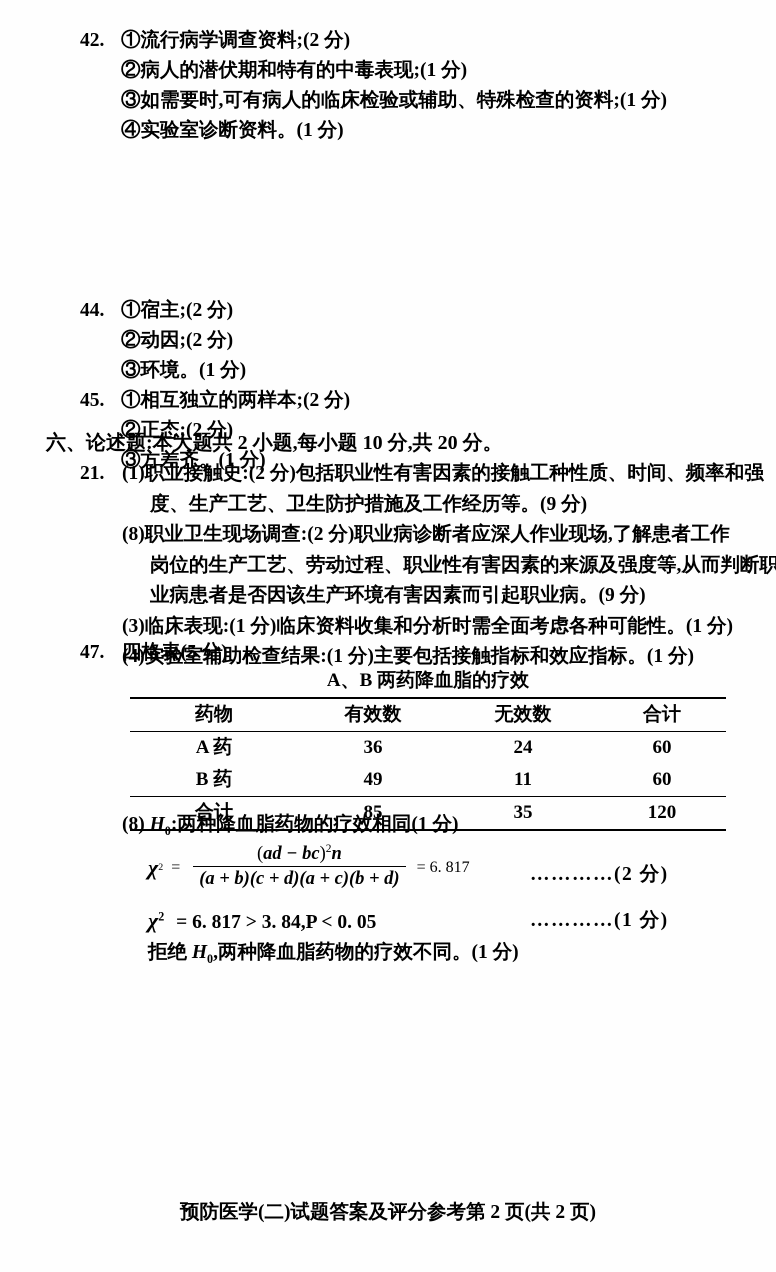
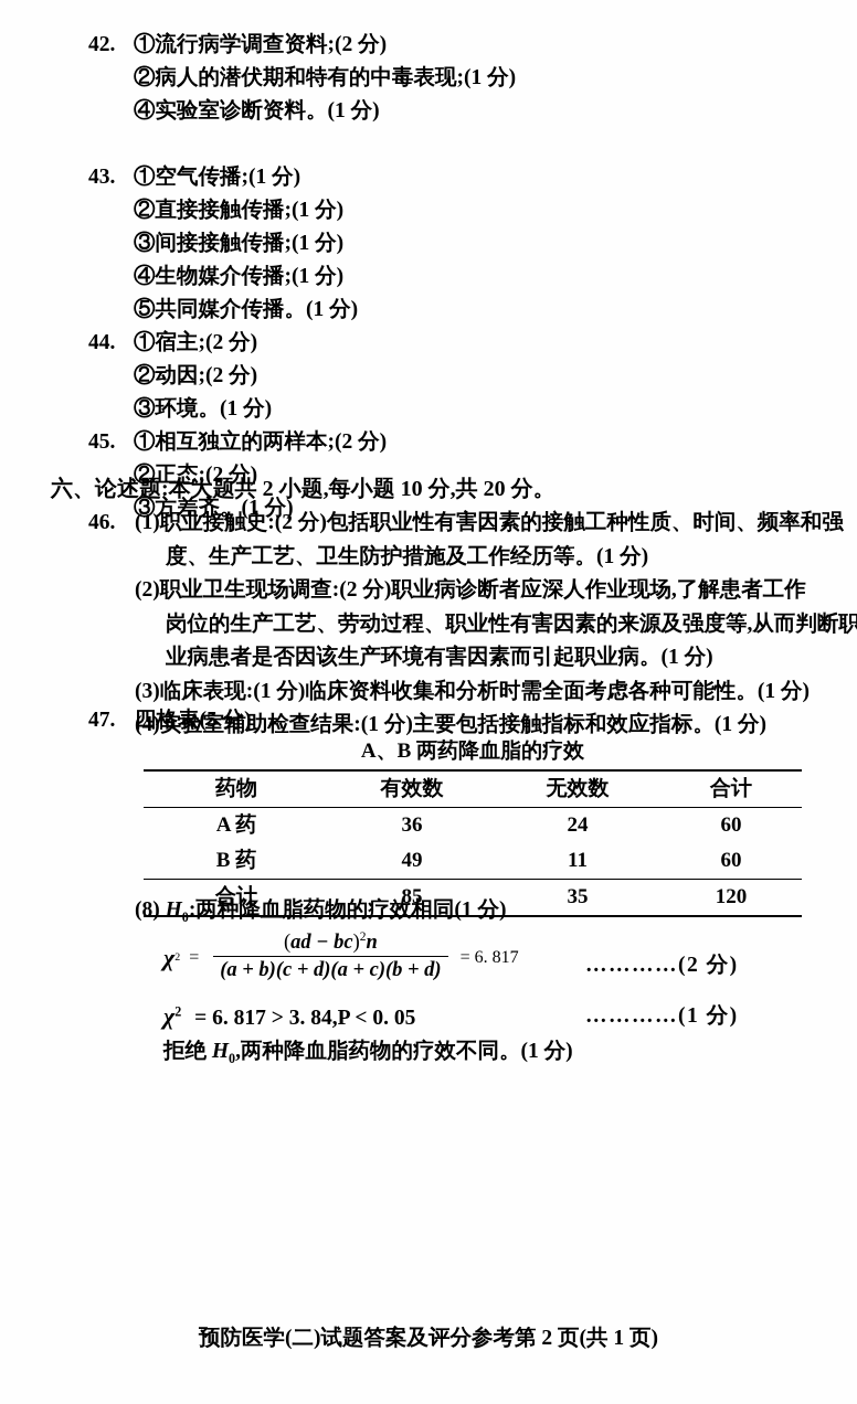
  42.
  ①流行病学调查资料;(2 分)
  ②病人的潜伏期和特有的中毒表现;(1 分)
- ③如需要时,可有病人的临床检验或辅助、特殊检查的资料;(1 分)
  ④实验室诊断资料。(1 分)
+ 43.
+ ①空气传播;(1 分)
+ ②直接接触传播;(1 分)
+ ③间接接触传播;(1 分)
+ ④生物媒介传播;(1 分)
+ ⑤共同媒介传播。(1 分)
  44.
  ①宿主;(2 分)
  ②动因;(2 分)
  ③环境。(1 分)
  45.
  ①相互独立的两样本;(2 分)
  ②正态;(2 分)
  ③方差齐。(1 分)
  六、论述题:本大题共 2 小题,每小题 10 分,共 20 分。
- 21.
+ 46.
  (1)职业接触史:(2 分)包括职业性有害因素的接触工种性质、时间、频率和强
- 度、生产工艺、卫生防护措施及工作经历等。(9 分)
+ 度、生产工艺、卫生防护措施及工作经历等。(1 分)
- (8)职业卫生现场调查:(2 分)职业病诊断者应深人作业现场,了解患者工作
+ (2)职业卫生现场调查:(2 分)职业病诊断者应深人作业现场,了解患者工作
  岗位的生产工艺、劳动过程、职业性有害因素的来源及强度等,从而判断职
- 业病患者是否因该生产环境有害因素而引起职业病。(9 分)
+ 业病患者是否因该生产环境有害因素而引起职业病。(1 分)
  (3)临床表现:(1 分)临床资料收集和分析时需全面考虑各种可能性。(1 分)
  (4)实验室辅助检查结果:(1 分)主要包括接触指标和效应指标。(1 分)
  47.
  四格表(5 分)
  A、B 两药降血脂的疗效
  药物	有效数	无效数	合计
  A 药	36	24	60
  B 药	49	11	60
  合计	85	35	120
  (8) H0:两种降血脂药物的疗效相同(1 分)
  χ
  2
  =
  (ad − bc)2n
  (a + b)(c + d)(a + c)(b + d)
  = 6. 817
  …………(2 分)
  χ2 = 6. 817 > 3. 84,P < 0. 05
  …………(1 分)
  拒绝 H0,两种降血脂药物的疗效不同。(1 分)
- 预防医学(二)试题答案及评分参考第 2 页(共 2 页)
+ 预防医学(二)试题答案及评分参考第 2 页(共 1 页)
